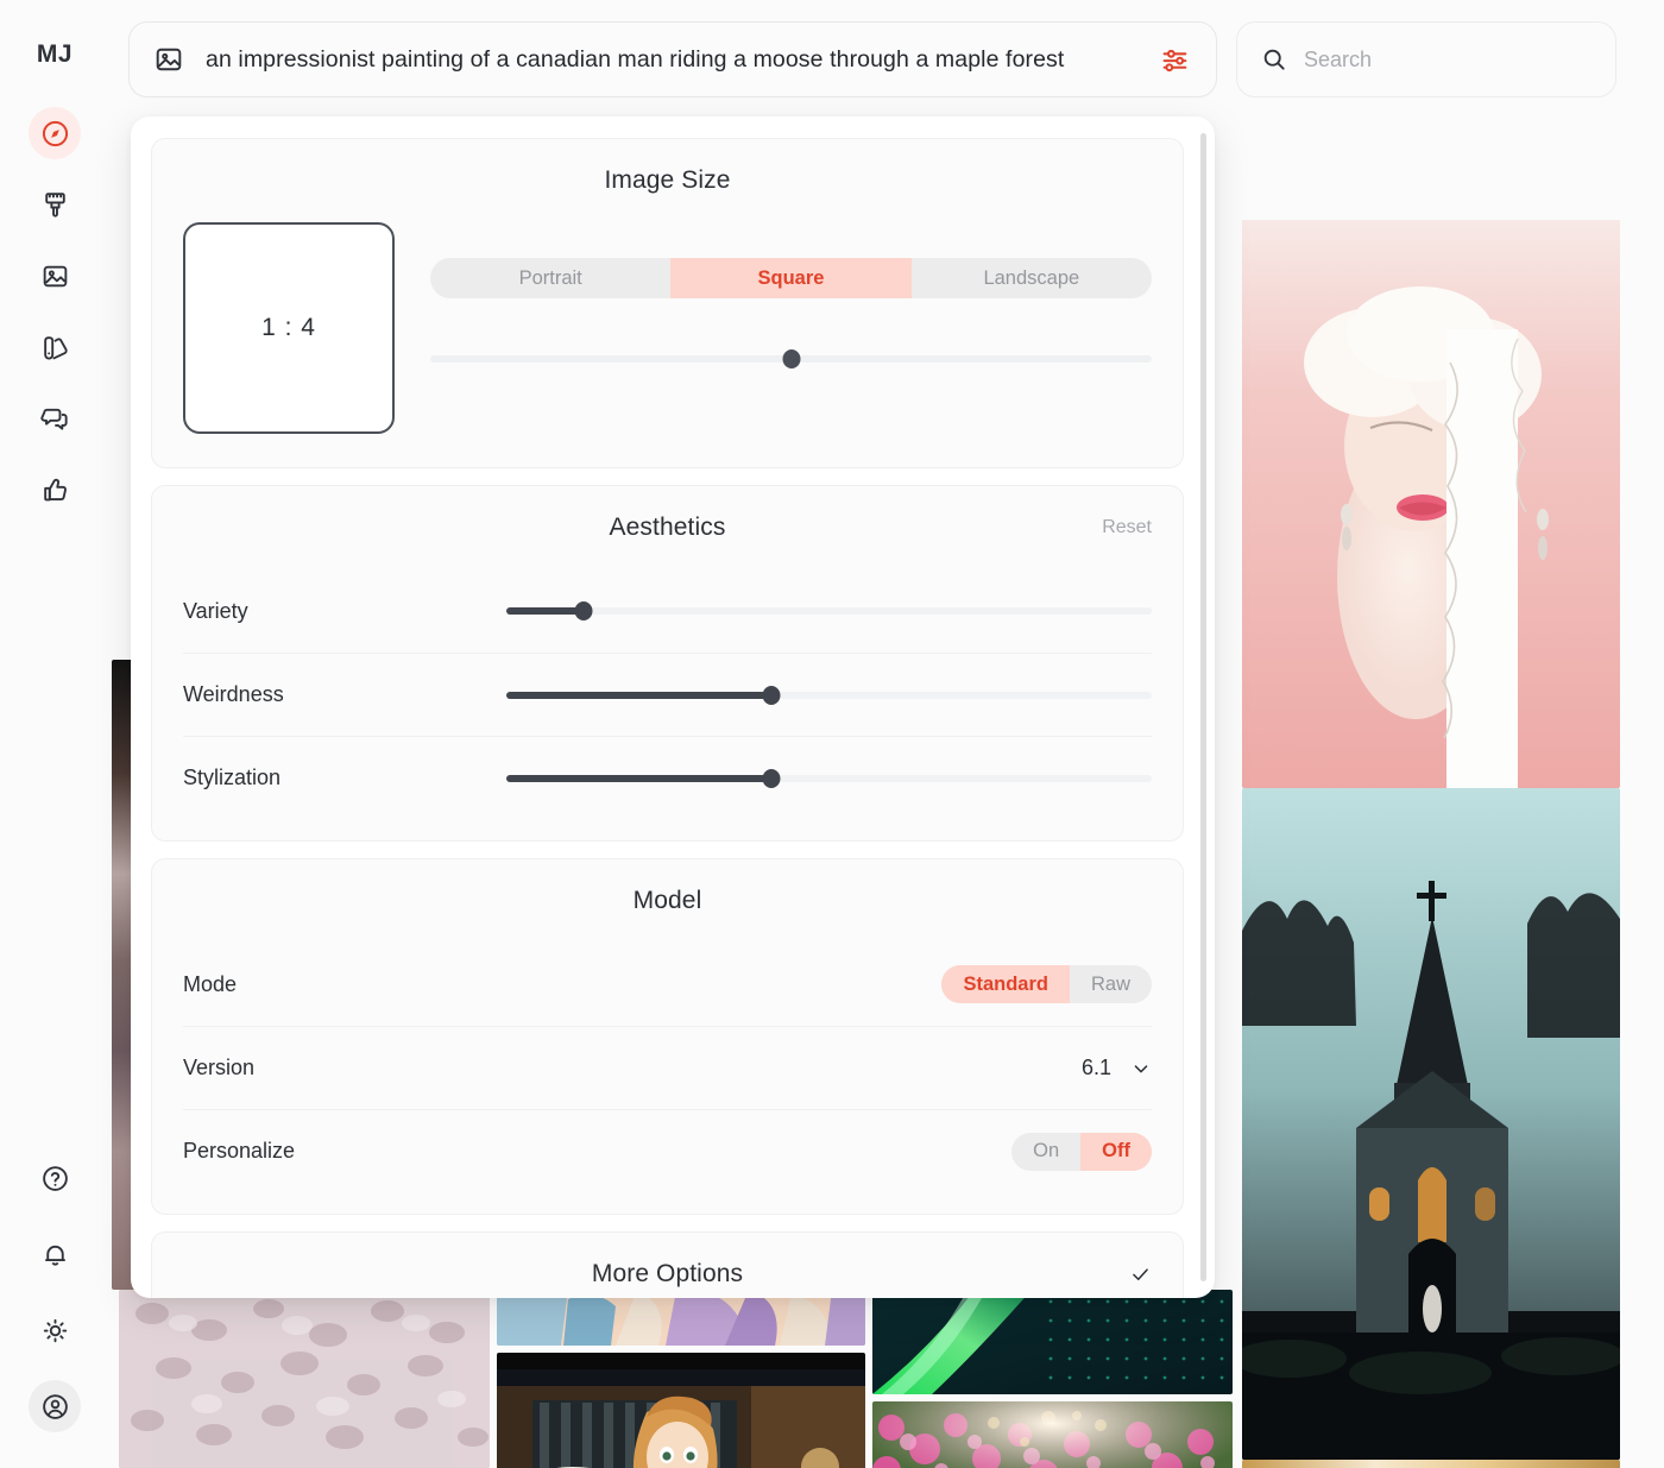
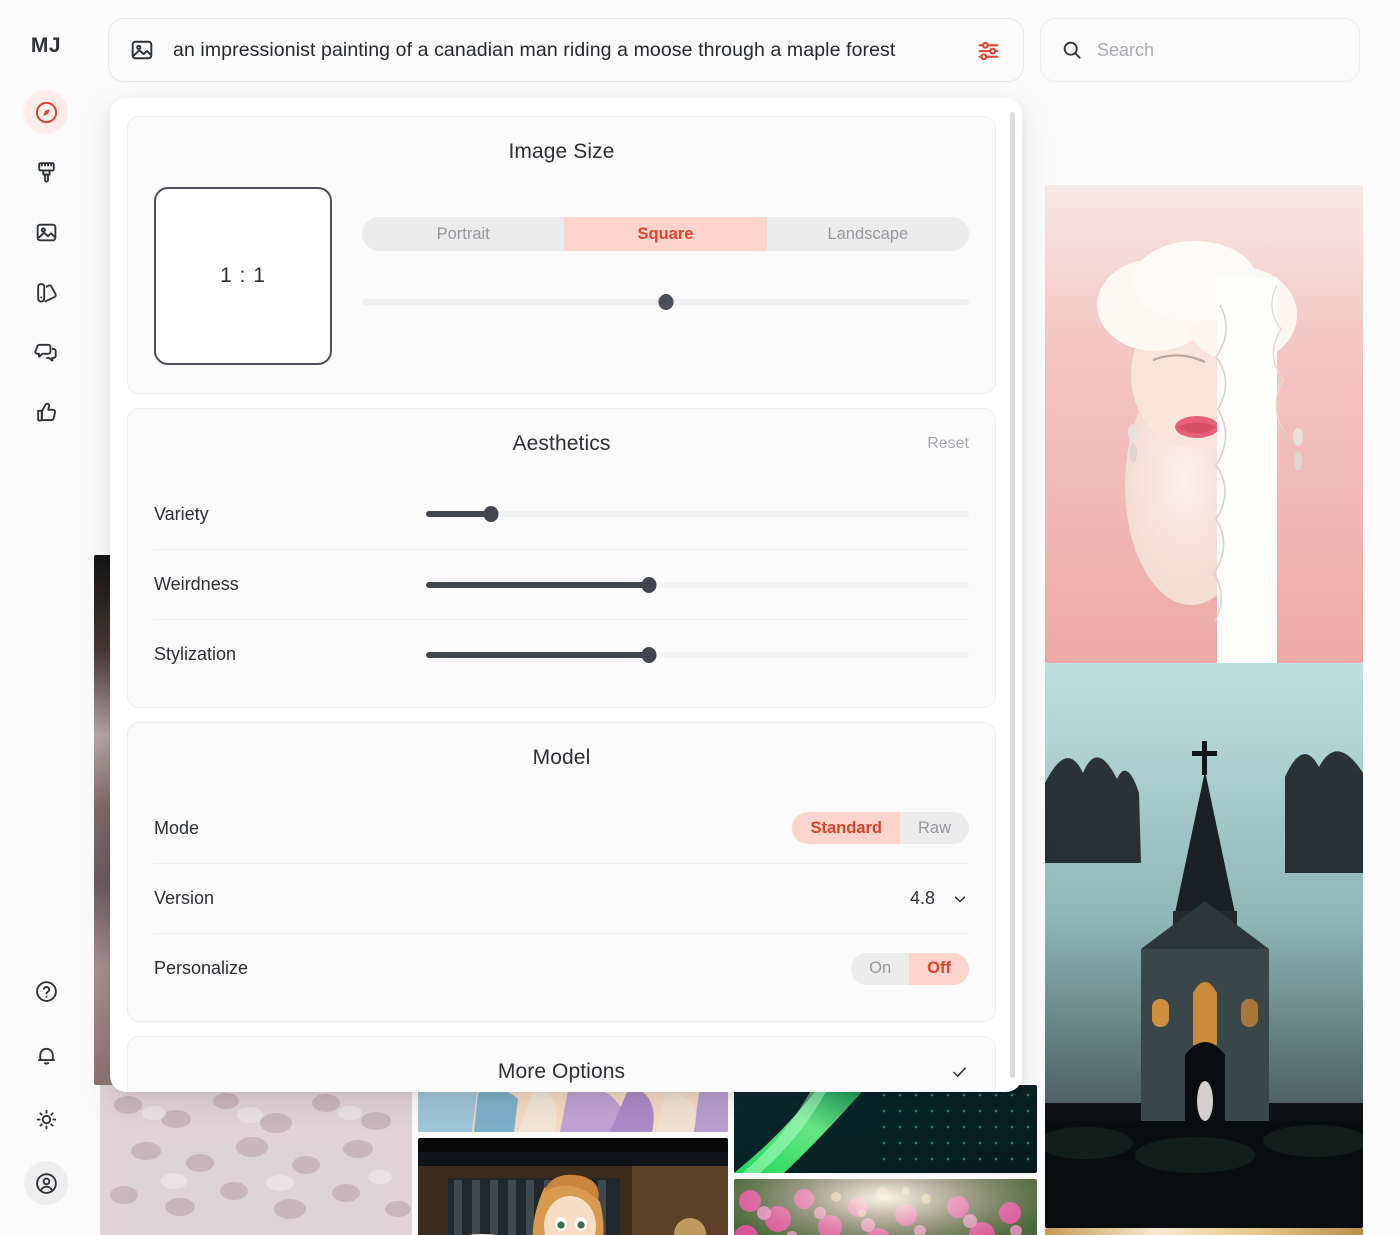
  MJ
  an impressionist painting of a canadian man riding a moose through a maple forest
  Search
  Image Size
- 1 : 4
+ 1 : 1
  Portrait
  Square
  Landscape
  Aesthetics
  Reset
  Variety
  Weirdness
  Stylization
  Model
  Mode
  Standard
  Raw
  Version
- 6.1
+ 4.8
  Personalize
  On
  Off
  More Options
